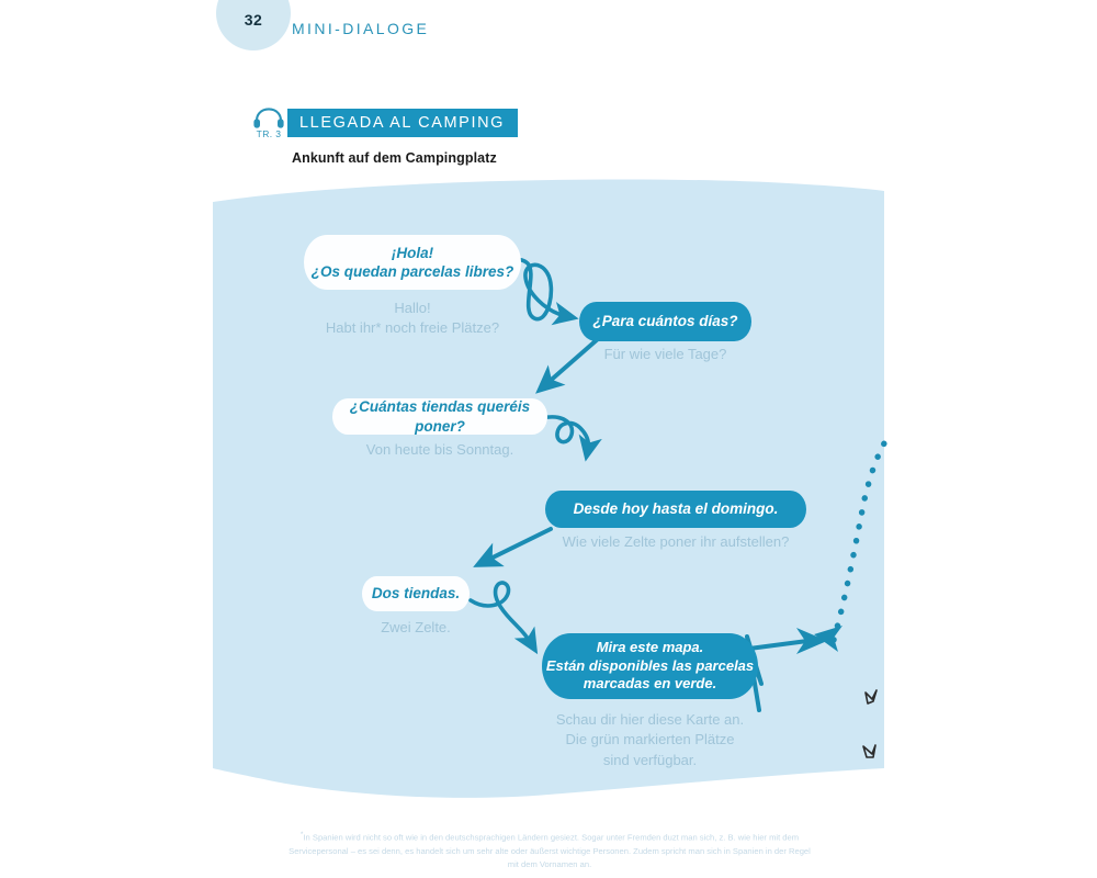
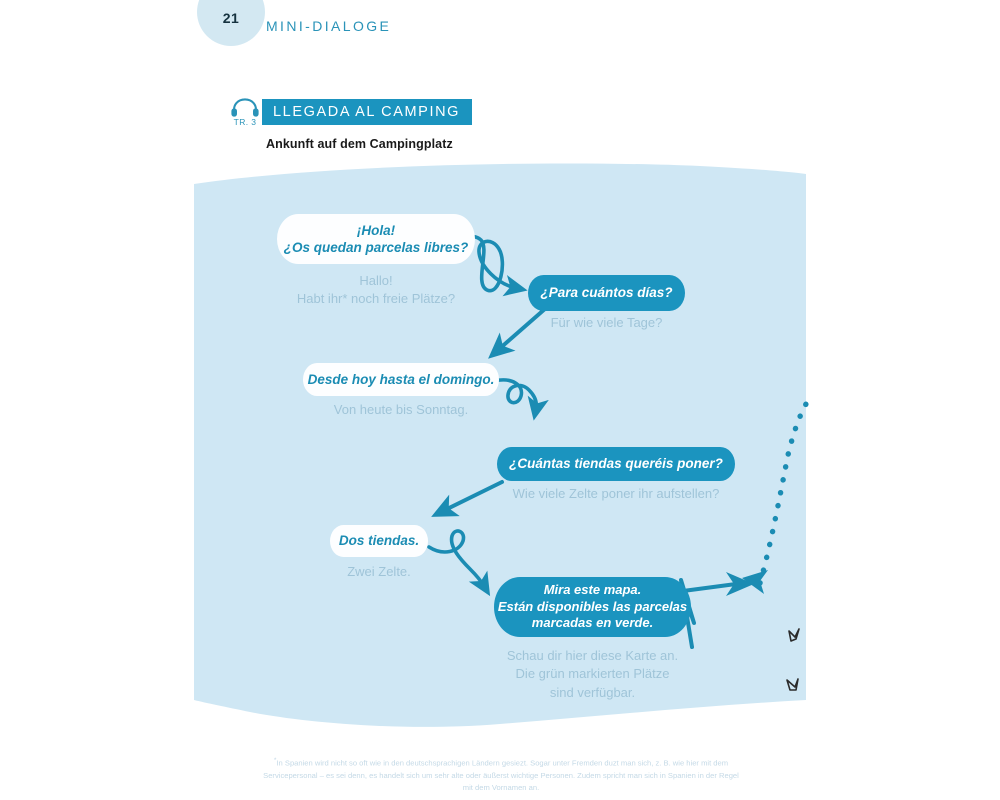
- 32
+ 21
  MINI-DIALOGE
  TR. 3
  LLEGADA AL CAMPING
  Ankunft auf dem Campingplatz
  ¡Hola!
  ¿Os quedan parcelas libres?
  Hallo!
  Habt ihr* noch freie Plätze?
  ¿Para cuántos días?
  Für wie viele Tage?
- ¿Cuántas tiendas queréis poner?
+ Desde hoy hasta el domingo.
  Von heute bis Sonntag.
- Desde hoy hasta el domingo.
+ ¿Cuántas tiendas queréis poner?
  Wie viele Zelte poner ihr aufstellen?
  Dos tiendas.
  Zwei Zelte.
  Mira este mapa.
  Están disponibles las parcelas
  marcadas en verde.
  Schau dir hier diese Karte an.
  Die grün markierten Plätze
  sind verfügbar.
  In Spanien wird nicht so oft wie in den deutschsprachigen Ländern gesiezt. Sogar unter Fremden duzt man sich, z. B. wie hier mit dem Servicepersonal – es sei denn, es handelt sich um sehr alte oder äußerst wichtige Personen. Zudem spricht man sich in Spanien in der Regel mit dem Vornamen an.
